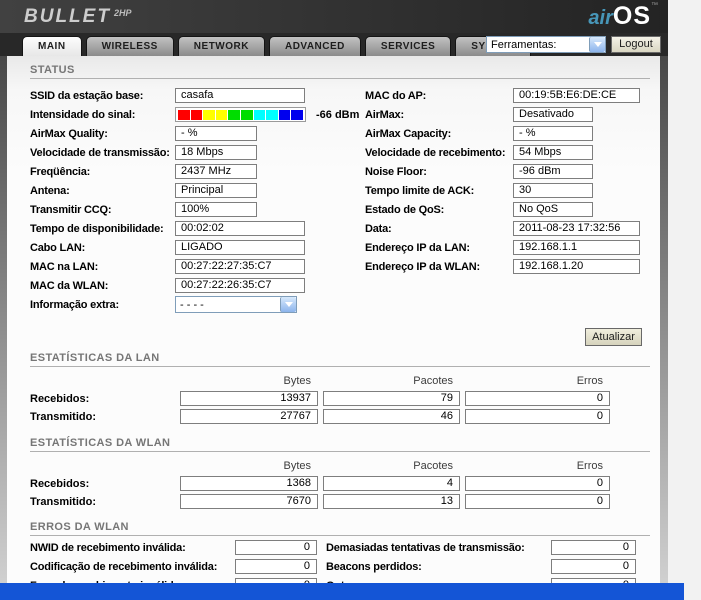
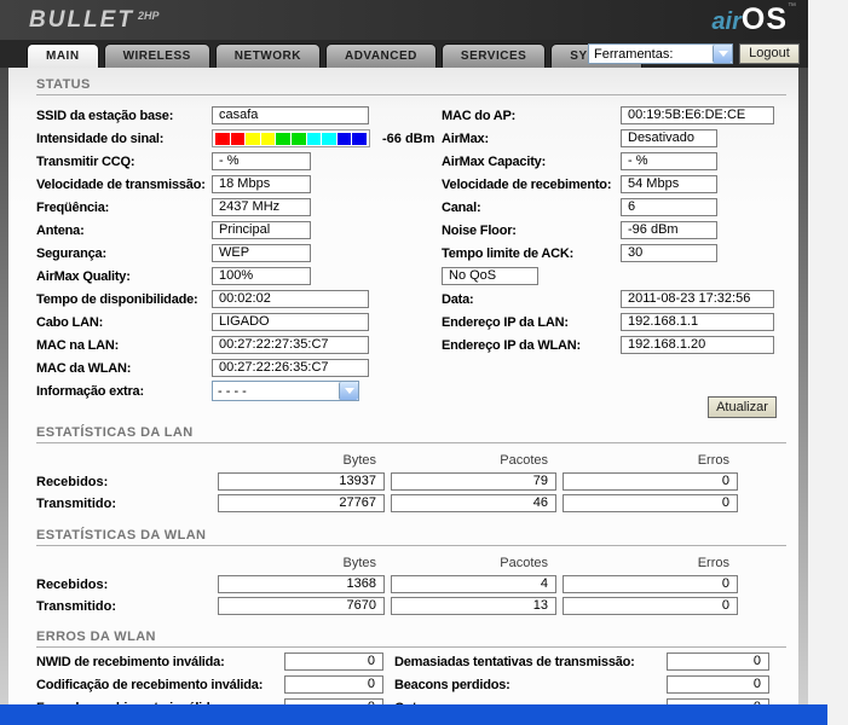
  BULLET 2HP
  airOS
  MAIN
  WIRELESS
  NETWORK
  ADVANCED
  SERVICES
  Ferramentas:
  Logout
  STATUS
  SSID da estação base:
  casafa
  Intensidade do sinal:
  -66 dBm
- AirMax Quality:
+ Transmitir CCQ:
  - %
  Velocidade de transmissão:
  18 Mbps
  Freqüência:
  2437 MHz
  Antena:
  Principal
+ Segurança:
+ WEP
- Transmitir CCQ:
+ AirMax Quality:
  100%
  Tempo de disponibilidade:
  00:02:02
  Cabo LAN:
  LIGADO
  MAC na LAN:
  00:27:22:27:35:C7
  MAC da WLAN:
  00:27:22:26:35:C7
  Informação extra:
  - - - -
  MAC do AP:
  00:19:5B:E6:DE:CE
  AirMax:
  Desativado
  AirMax Capacity:
  - %
  Velocidade de recebimento:
  54 Mbps
+ Canal:
+ 6
  Noise Floor:
  -96 dBm
  Tempo limite de ACK:
  30
- Estado de QoS:
  No QoS
  Data:
  2011-08-23 17:32:56
  Endereço IP da LAN:
  192.168.1.1
  Endereço IP da WLAN:
  192.168.1.20
  Atualizar
  ESTATÍSTICAS DA LAN
  Bytes
  Pacotes
  Erros
  Recebidos:
  13937
  79
  0
  Transmitido:
  27767
  46
  0
  ESTATÍSTICAS DA WLAN
  Bytes
  Pacotes
  Erros
  Recebidos:
  1368
  4
  0
  Transmitido:
  7670
  13
  0
  ERROS DA WLAN
  NWID de recebimento inválida:
  0
  Demasiadas tentativas de transmissão:
  0
  Codificação de recebimento inválida:
  0
  Beacons perdidos:
  0
